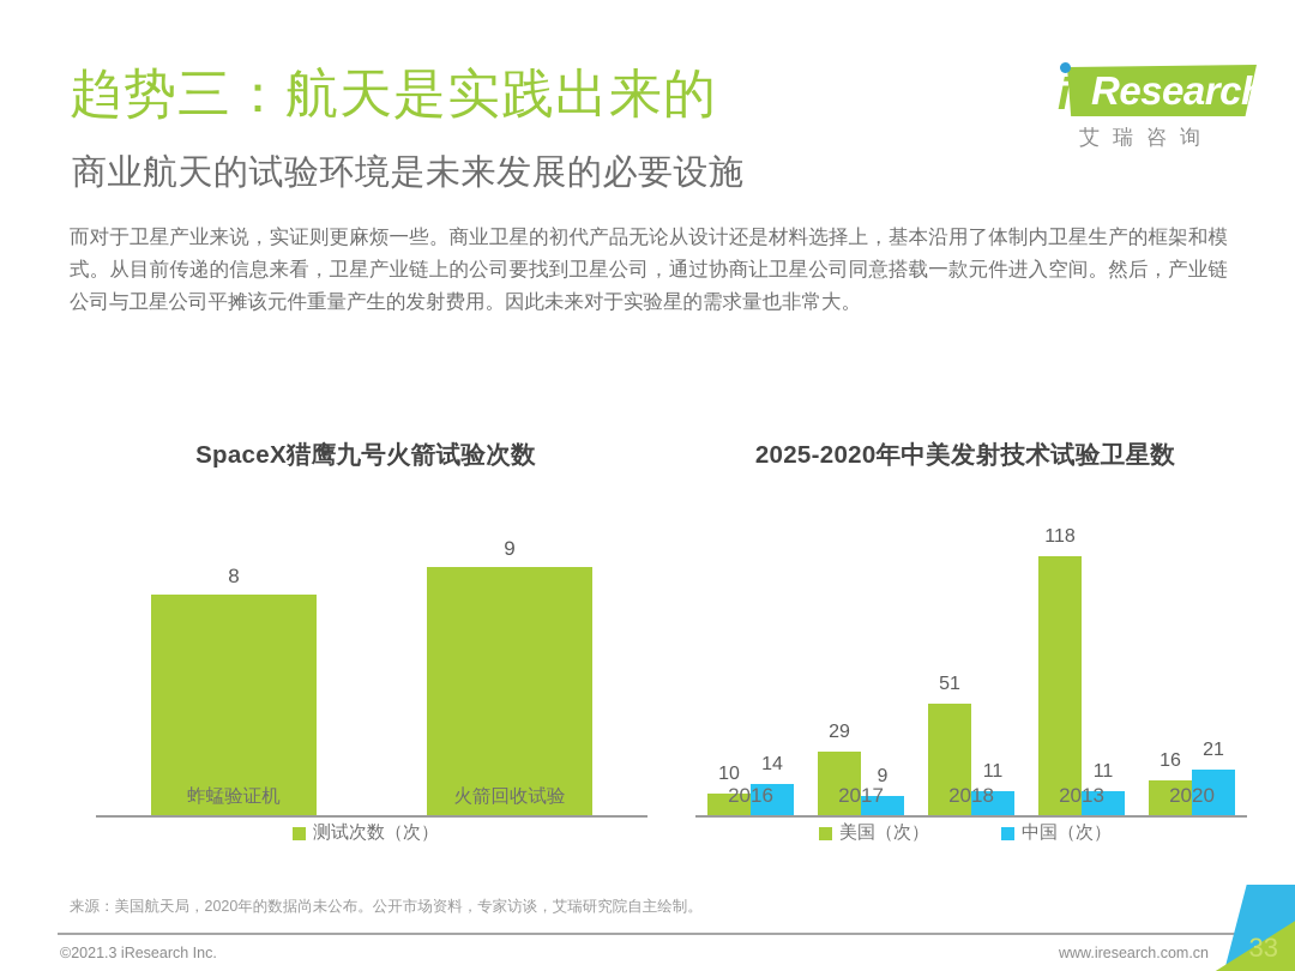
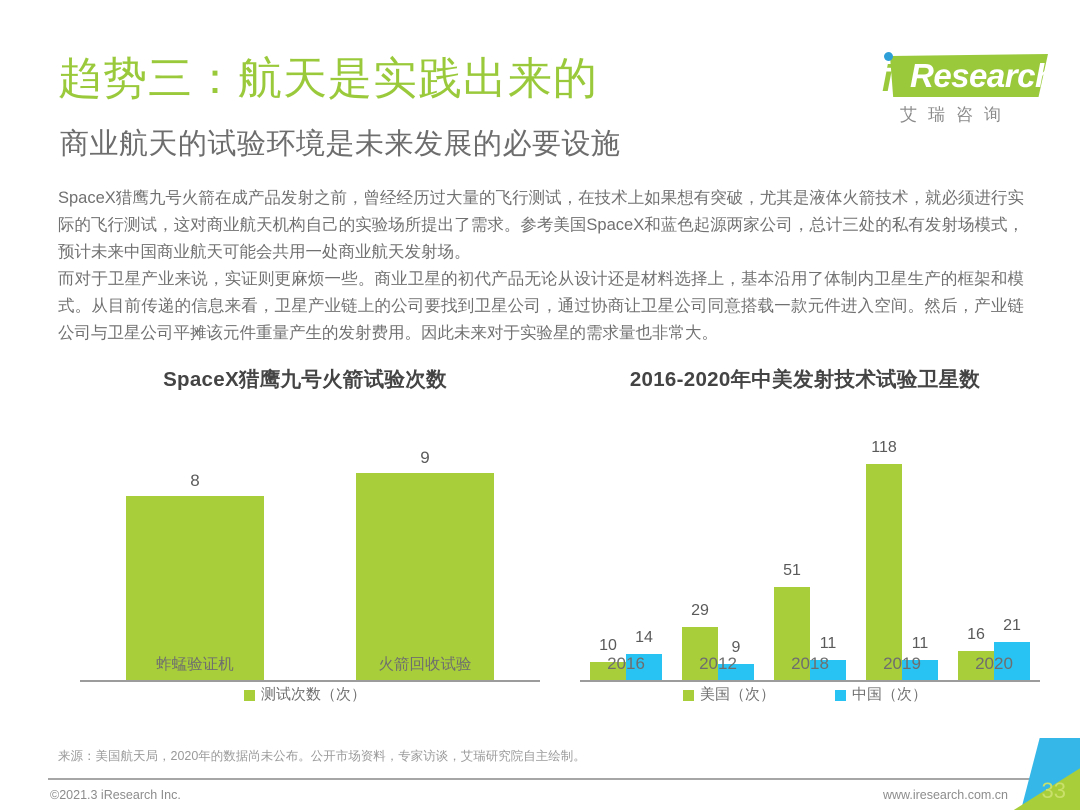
  趋势三：航天是实践出来的
  商业航天的试验环境是未来发展的必要设施
  i
  Research
  艾瑞咨询
+ SpaceX猎鹰九号火箭在成产品发射之前，曾经经历过大量的飞行测试，在技术上如果想有突破，尤其是液体火箭技术，就必须进行实际的飞行测试，这对商业航天机构自己的实验场所提出了需求。参考美国SpaceX和蓝色起源两家公司，总计三处的私有发射场模式，预计未来中国商业航天可能会共用一处商业航天发射场。
  而对于卫星产业来说，实证则更麻烦一些。商业卫星的初代产品无论从设计还是材料选择上，基本沿用了体制内卫星生产的框架和模式。从目前传递的信息来看，卫星产业链上的公司要找到卫星公司，通过协商让卫星公司同意搭载一款元件进入空间。然后，产业链公司与卫星公司平摊该元件重量产生的发射费用。因此未来对于实验星的需求量也非常大。
  SpaceX猎鹰九号火箭试验次数
  8
  9
  蚱蜢验证机
  火箭回收试验
  测试次数（次）
- 2025-2020年中美发射技术试验卫星数
+ 2016-2020年中美发射技术试验卫星数
  10
  14
  29
  9
  51
  11
  118
  11
  16
  21
  2016
- 2017
+ 2012
  2018
- 2013
+ 2019
  2020
  美国（次）
  中国（次）
  来源：美国航天局，2020年的数据尚未公布。公开市场资料，专家访谈，艾瑞研究院自主绘制。
  ©2021.3 iResearch Inc.
  www.iresearch.com.cn
  33
